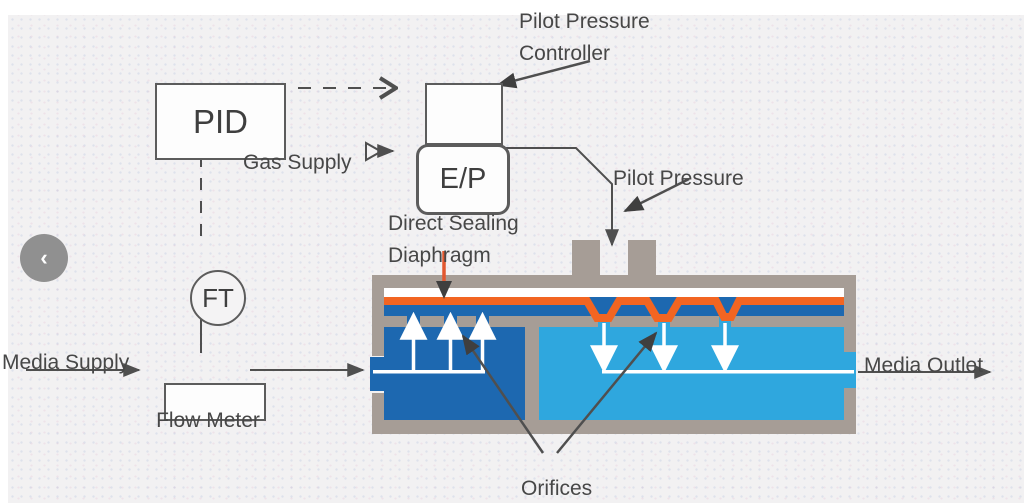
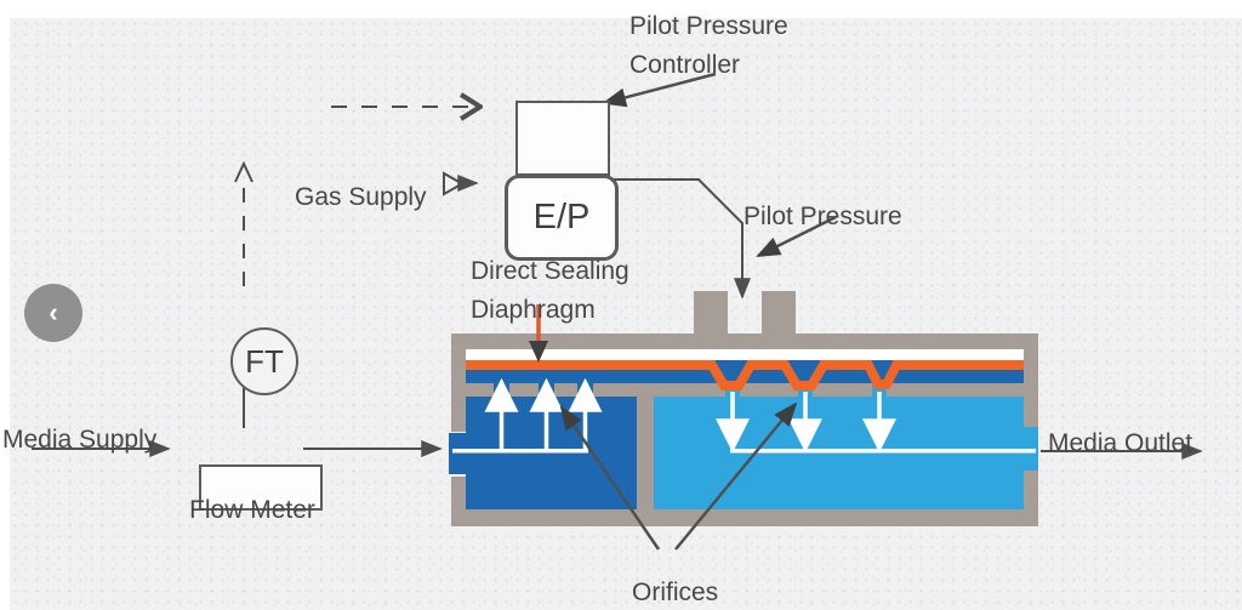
- PID
  E/P
  FT
  Pilot Pressure
  Controller
  Gas Supply
  Pilot Pressure
  Direct Sealing
  Diaphragm
  Media Supply
  Flow Meter
  Media Outlet
  Orifices
  ‹
